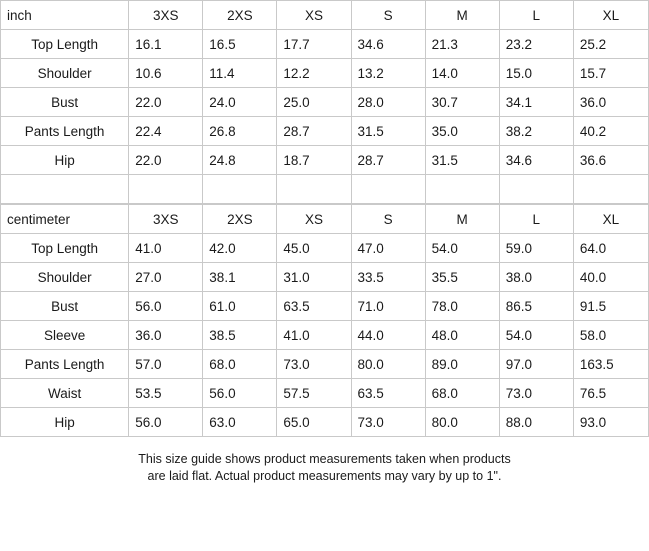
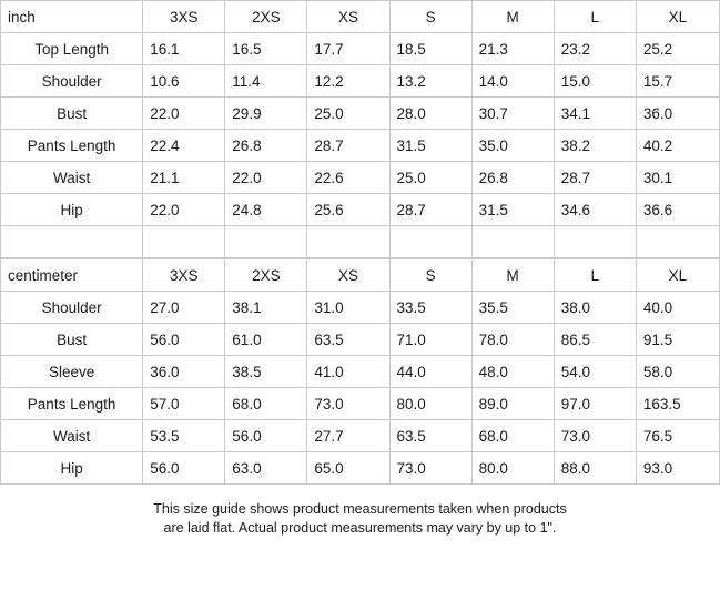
  inch	3XS	2XS	XS	S	M	L	XL
- Top Length	16.1	16.5	17.7	34.6	21.3	23.2	25.2
+ Top Length	16.1	16.5	17.7	18.5	21.3	23.2	25.2
  Shoulder	10.6	11.4	12.2	13.2	14.0	15.0	15.7
- Bust	22.0	24.0	25.0	28.0	30.7	34.1	36.0
+ Bust	22.0	29.9	25.0	28.0	30.7	34.1	36.0
  Pants Length	22.4	26.8	28.7	31.5	35.0	38.2	40.2
+ Waist	21.1	22.0	22.6	25.0	26.8	28.7	30.1
- Hip	22.0	24.8	18.7	28.7	31.5	34.6	36.6
+ Hip	22.0	24.8	25.6	28.7	31.5	34.6	36.6
  centimeter	3XS	2XS	XS	S	M	L	XL
- Top Length	41.0	42.0	45.0	47.0	54.0	59.0	64.0
  Shoulder	27.0	38.1	31.0	33.5	35.5	38.0	40.0
  Bust	56.0	61.0	63.5	71.0	78.0	86.5	91.5
  Sleeve	36.0	38.5	41.0	44.0	48.0	54.0	58.0
  Pants Length	57.0	68.0	73.0	80.0	89.0	97.0	163.5
- Waist	53.5	56.0	57.5	63.5	68.0	73.0	76.5
+ Waist	53.5	56.0	27.7	63.5	68.0	73.0	76.5
  Hip	56.0	63.0	65.0	73.0	80.0	88.0	93.0
  This size guide shows product measurements taken when products
  are laid flat. Actual product measurements may vary by up to 1".
